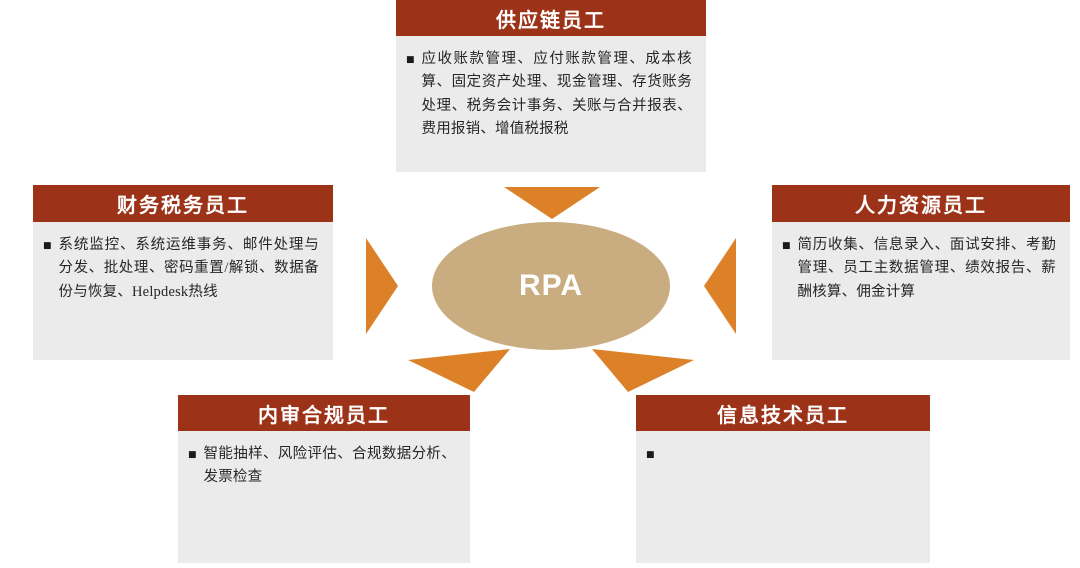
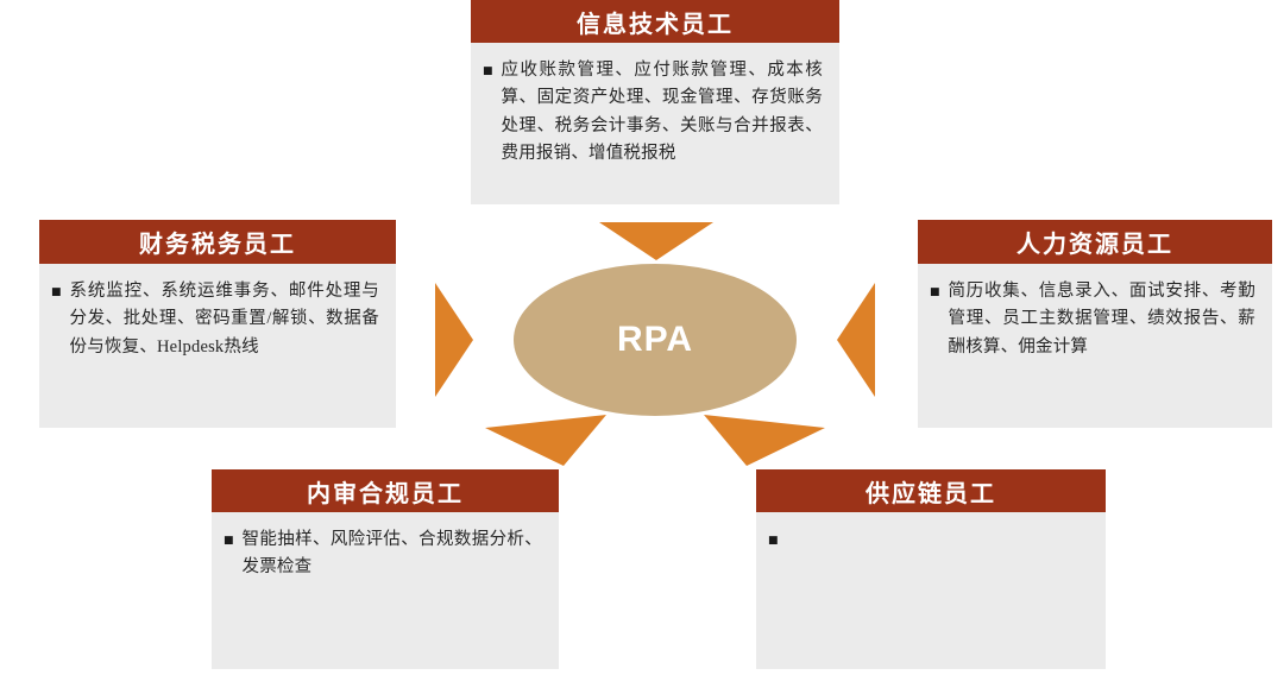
- 供应链员工
+ 信息技术员工
  ■
  应收账款管理、应付账款管理、成本核算、固定资产处理、现金管理、存货账务处理、税务会计事务、关账与合并报表、费用报销、增值税报税
  财务税务员工
  ■
  系统监控、系统运维事务、邮件处理与分发、批处理、密码重置/解锁、数据备份与恢复、Helpdesk热线
  人力资源员工
  ■
  简历收集、信息录入、面试安排、考勤管理、员工主数据管理、绩效报告、薪酬核算、佣金计算
  内审合规员工
  ■
  智能抽样、风险评估、合规数据分析、发票检查
- 信息技术员工
+ 供应链员工
  ■
  RPA
